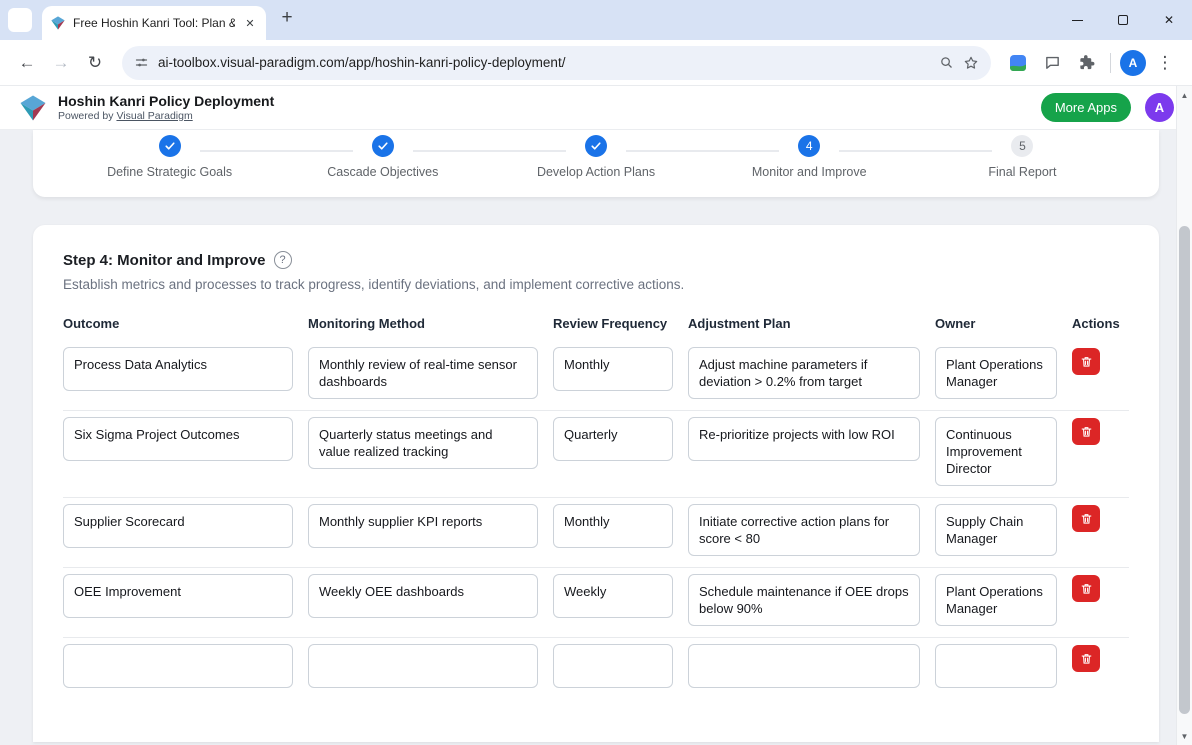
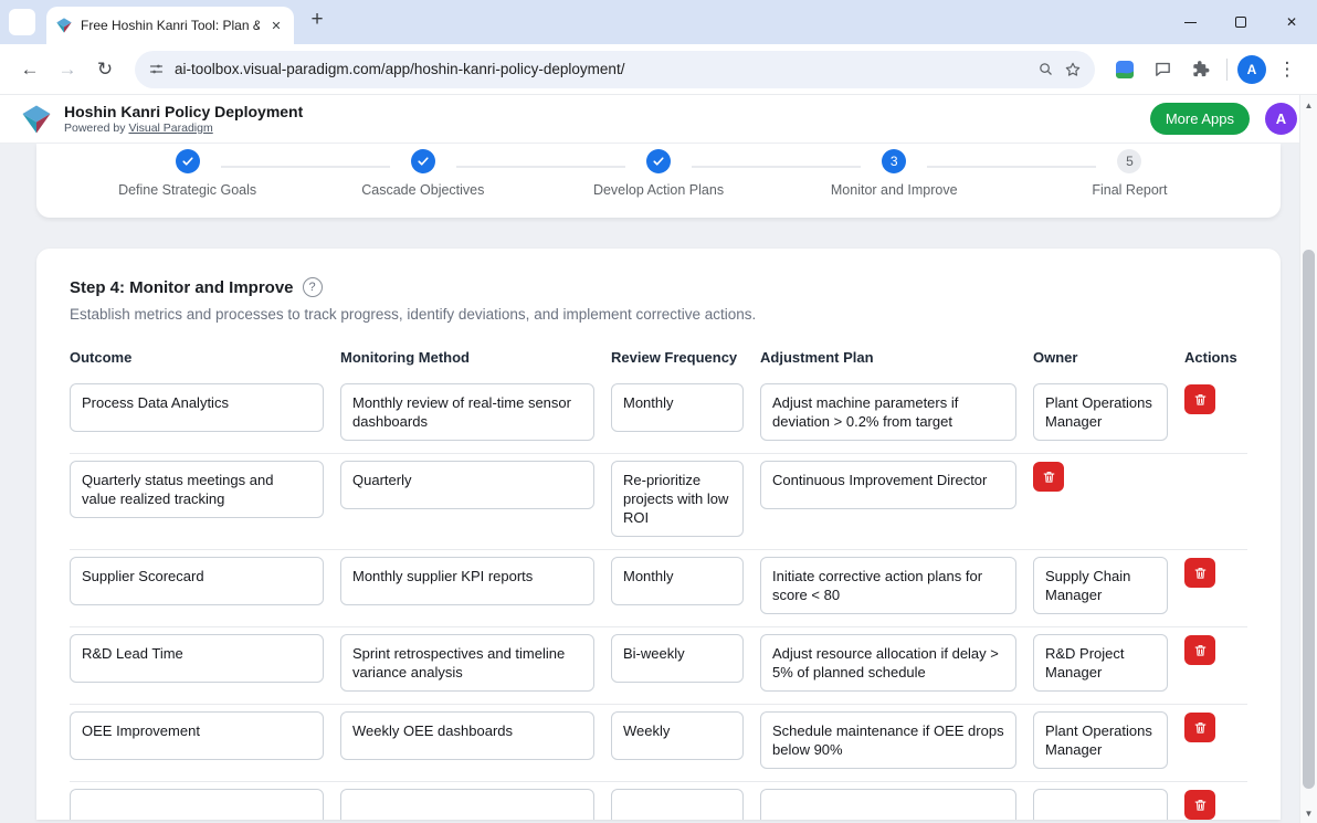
  Free Hoshin Kanri Tool: Plan &
  ✕
  +
  ✕
  ←
  →
  ↻
  ai-toolbox.visual-paradigm.com/app/hoshin-kanri-policy-deployment/
  A
  ⋮
  Hoshin Kanri Policy Deployment
  Powered by
  Visual Paradigm
  More Apps
  A
  Define Strategic Goals
  Cascade Objectives
  Develop Action Plans
- 4
+ 3
  Monitor and Improve
  5
  Final Report
  Step 4: Monitor and Improve
  ?
  Establish metrics and processes to track progress, identify deviations, and implement corrective actions.
  Outcome
  Monitoring Method
  Review Frequency
  Adjustment Plan
  Owner
  Actions
  Process Data Analytics
  Monthly review of real-time sensor dashboards
  Monthly
  Adjust machine parameters if deviation > 0.2% from target
  Plant Operations Manager
- Six Sigma Project Outcomes
  Quarterly status meetings and value realized tracking
  Quarterly
  Re-prioritize projects with low ROI
  Continuous Improvement Director
  Supplier Scorecard
  Monthly supplier KPI reports
  Monthly
  Initiate corrective action plans for score < 80
  Supply Chain Manager
+ R&D Lead Time
+ Sprint retrospectives and timeline variance analysis
+ Bi-weekly
+ Adjust resource allocation if delay > 5% of planned schedule
+ R&D Project Manager
  OEE Improvement
  Weekly OEE dashboards
  Weekly
  Schedule maintenance if OEE drops below 90%
  Plant Operations Manager
  ▲
  ▼
